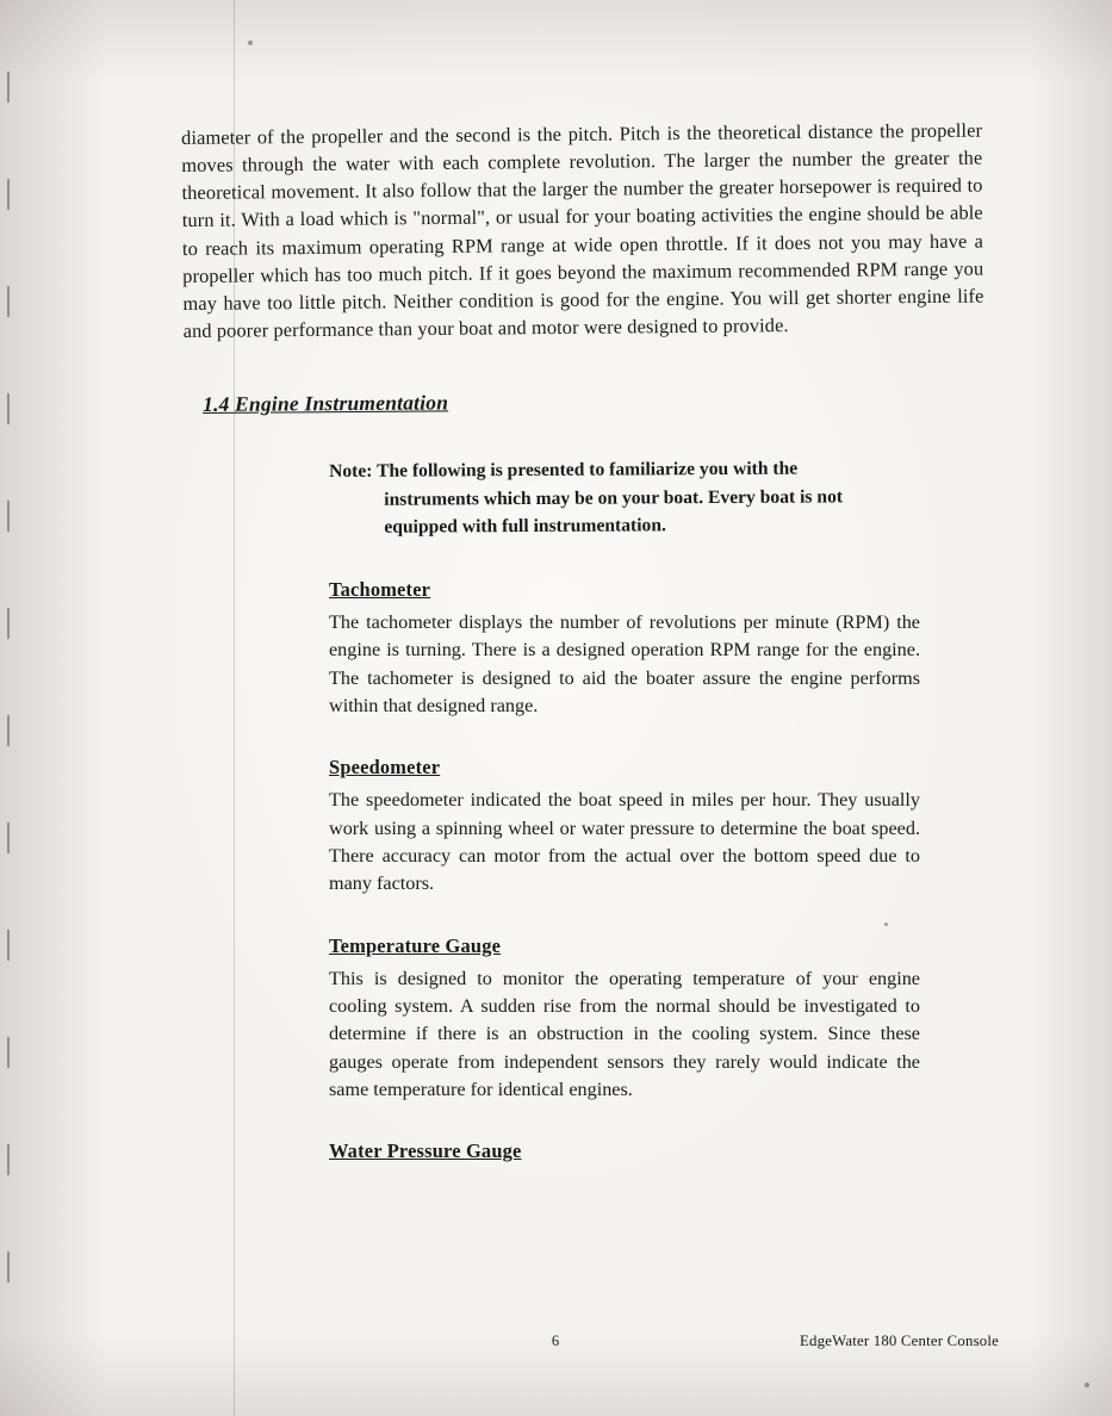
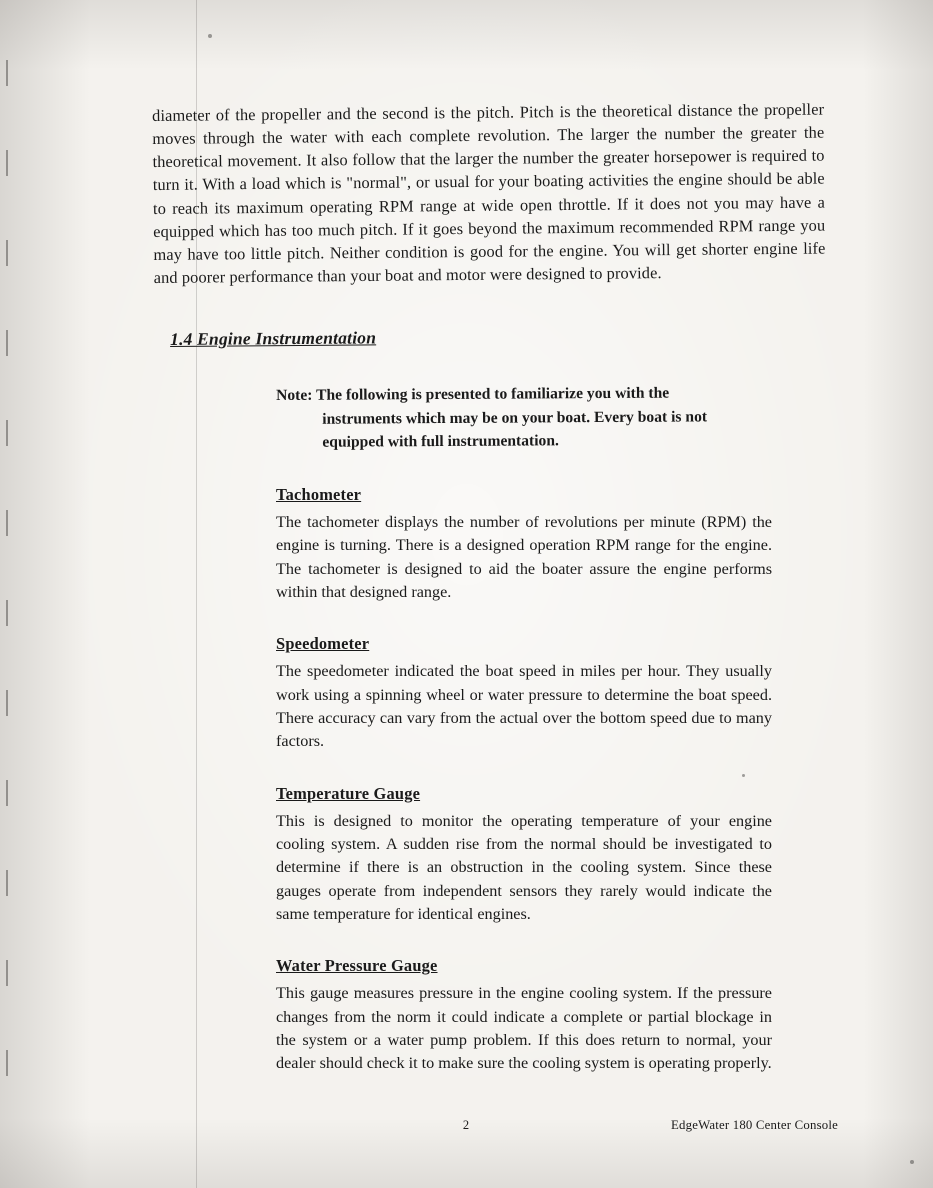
- diameter of the propeller and the second is the pitch. Pitch is the theoretical distance the propeller moves through the water with each complete revolution. The larger the number the greater the theoretical movement. It also follow that the larger the number the greater horsepower is required to turn it. With a load which is "normal", or usual for your boating activities the engine should be able to reach its maximum operating RPM range at wide open throttle. If it does not you may have a propeller which has too much pitch. If it goes beyond the maximum recommended RPM range you may have too little pitch. Neither condition is good for the engine. You will get shorter engine life and poorer performance than your boat and motor were designed to provide.
+ diameter of the propeller and the second is the pitch. Pitch is the theoretical distance the propeller moves through the water with each complete revolution. The larger the number the greater the theoretical movement. It also follow that the larger the number the greater horsepower is required to turn it. With a load which is "normal", or usual for your boating activities the engine should be able to reach its maximum operating RPM range at wide open throttle. If it does not you may have a equipped which has too much pitch. If it goes beyond the maximum recommended RPM range you may have too little pitch. Neither condition is good for the engine. You will get shorter engine life and poorer performance than your boat and motor were designed to provide.
  1.4 Engine Instrumentation
  Note: The following is presented to familiarize you with the
  instruments which may be on your boat. Every boat is not
  equipped with full instrumentation.
  Tachometer
  The tachometer displays the number of revolutions per minute (RPM) the engine is turning. There is a designed operation RPM range for the engine. The tachometer is designed to aid the boater assure the engine performs within that designed range.
  Speedometer
- The speedometer indicated the boat speed in miles per hour. They usually work using a spinning wheel or water pressure to determine the boat speed. There accuracy can motor from the actual over the bottom speed due to many factors.
+ The speedometer indicated the boat speed in miles per hour. They usually work using a spinning wheel or water pressure to determine the boat speed. There accuracy can vary from the actual over the bottom speed due to many factors.
  Temperature Gauge
  This is designed to monitor the operating temperature of your engine cooling system. A sudden rise from the normal should be investigated to determine if there is an obstruction in the cooling system. Since these gauges operate from independent sensors they rarely would indicate the same temperature for identical engines.
  Water Pressure Gauge
+ This gauge measures pressure in the engine cooling system. If the pressure changes from the norm it could indicate a complete or partial blockage in the system or a water pump problem. If this does return to normal, your dealer should check it to make sure the cooling system is operating properly.
- 6
+ 2
  EdgeWater 180 Center Console
